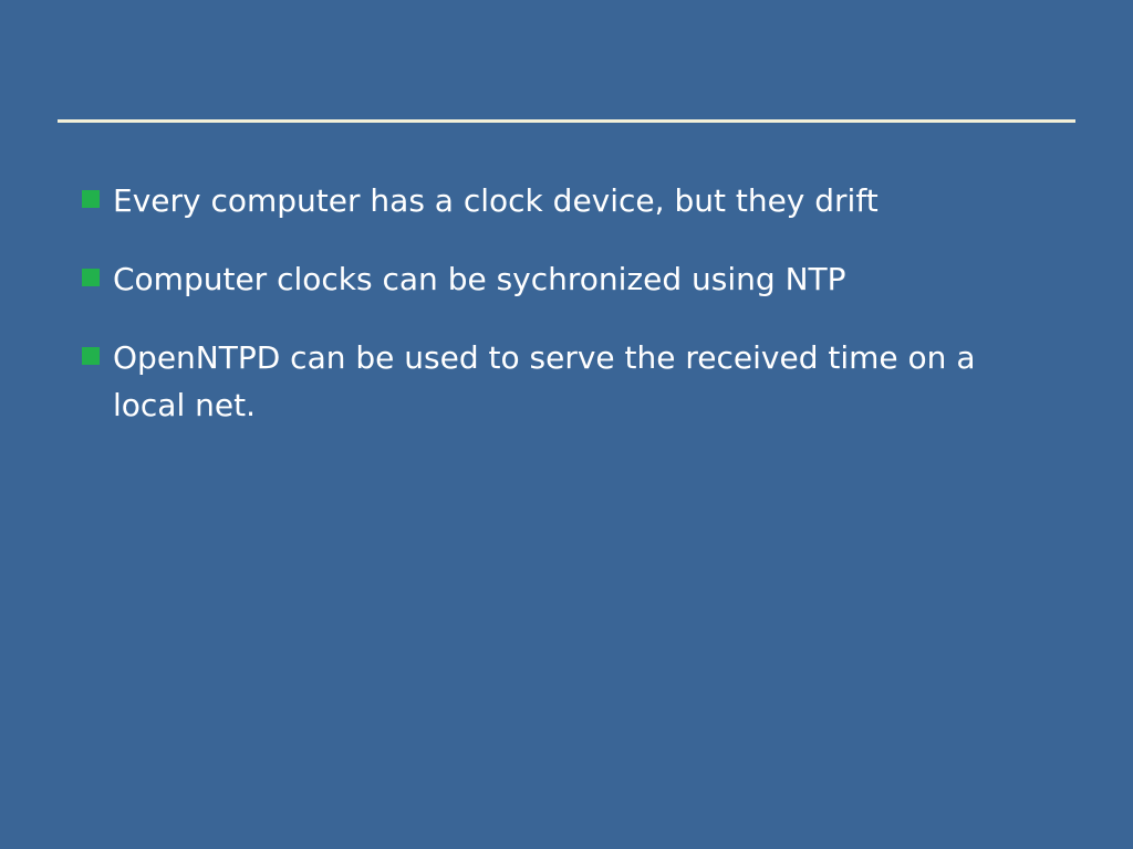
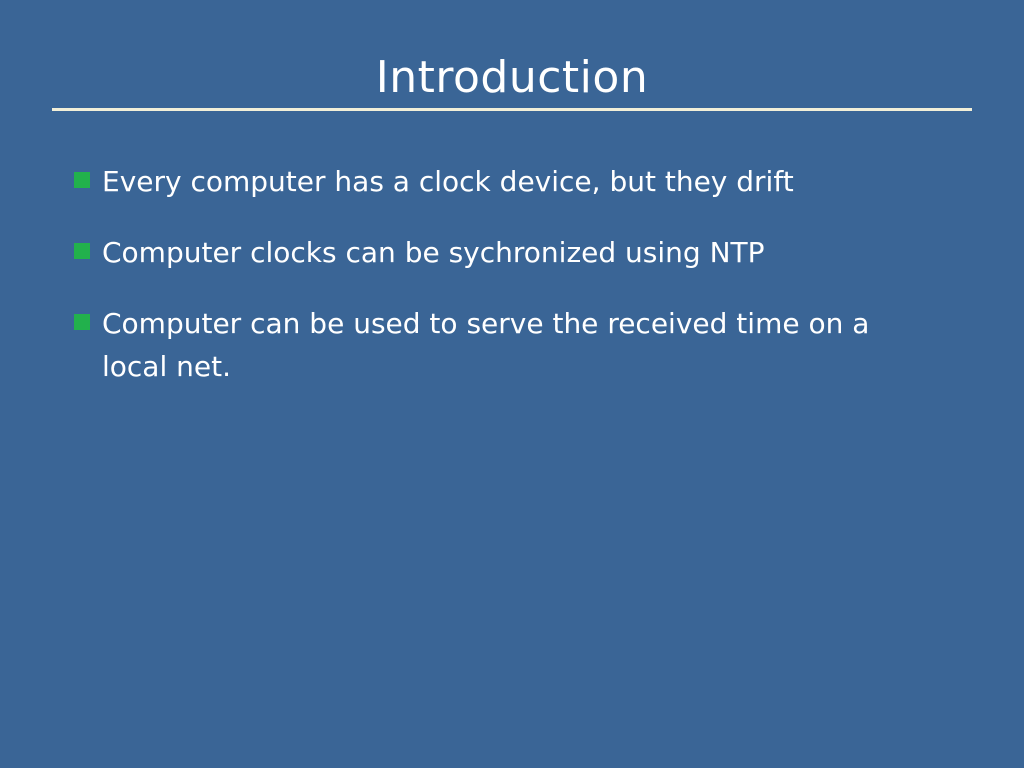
+ Introduction
  Every computer has a clock device, but they drift
  Computer clocks can be sychronized using NTP
- OpenNTPD can be used to serve the received time on a local net.
+ Computer can be used to serve the received time on a local net.
